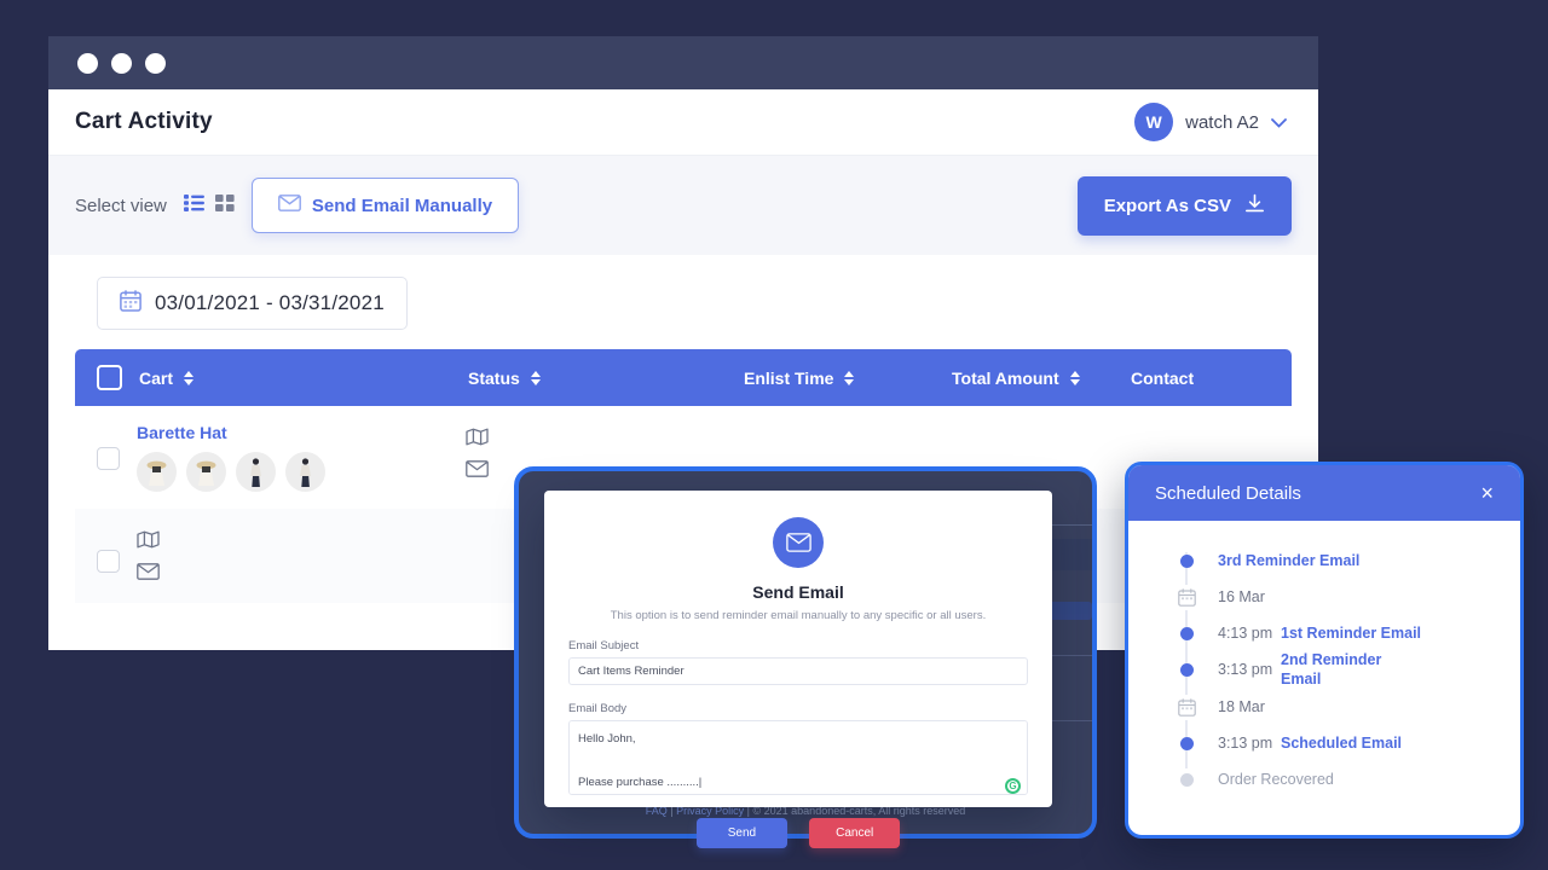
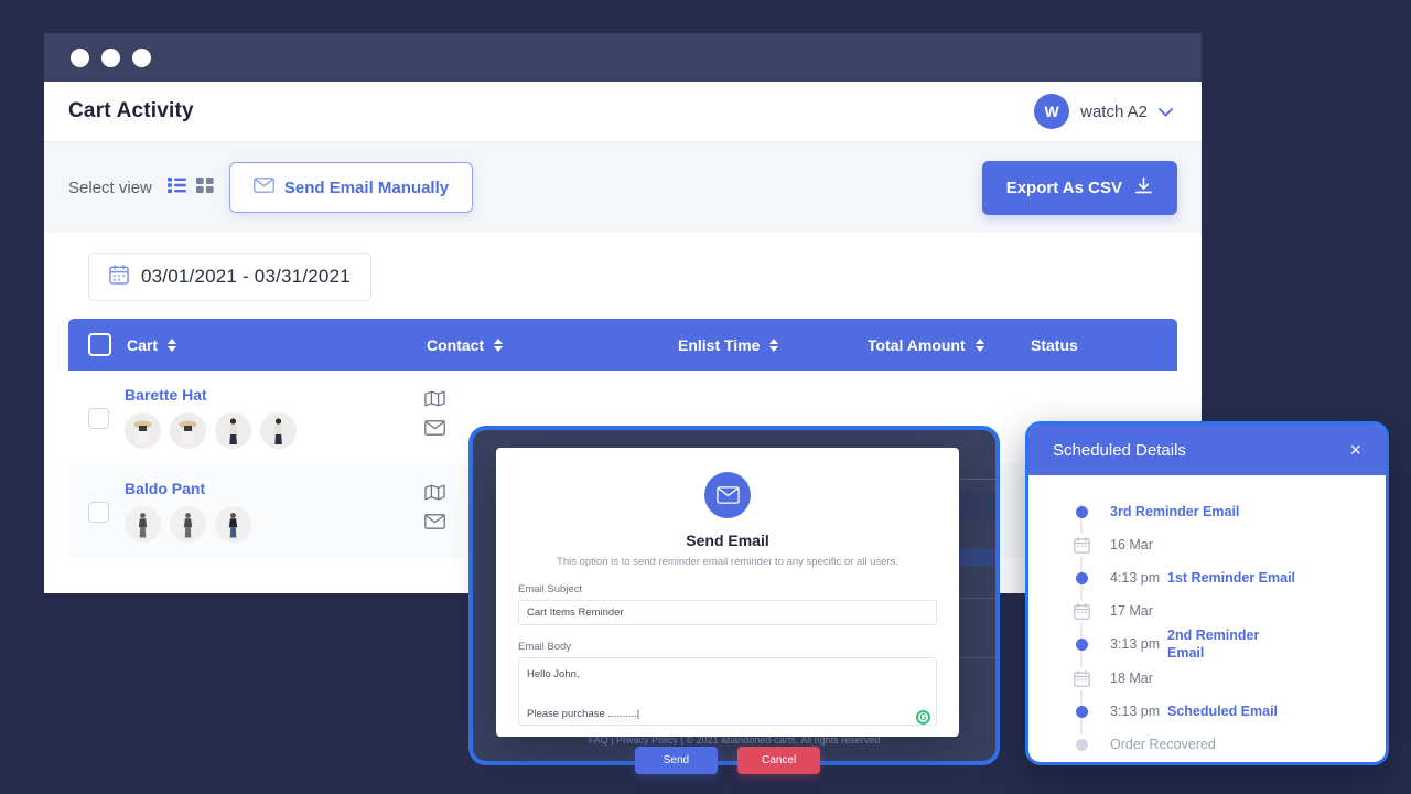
  Cart Activity
  W
  watch A2
  Select view
  Send Email Manually
  Export As CSV
  03/01/2021 - 03/31/2021
  Cart
- Status
+ Contact
  Enlist Time
  Total Amount
- Contact
+ Status
  Barette Hat
+ Baldo Pant
  FAQ | Privacy Policy | © 2021 abandoned-carts, All rights reserved
  Send Email
- This option is to send reminder email manually to any specific or all users.
+ This option is to send reminder email reminder to any specific or all users.
  Email Subject
  Cart Items Reminder
  Email Body
  Hello John,
  Please purchase ..........|
  G
  Send
  Cancel
  Scheduled Details
  ×
  3rd Reminder Email
  16 Mar
  4:13 pm
  1st Reminder Email
+ 17 Mar
  3:13 pm
  2nd Reminder Email
  18 Mar
  3:13 pm
  Scheduled Email
  Order Recovered
